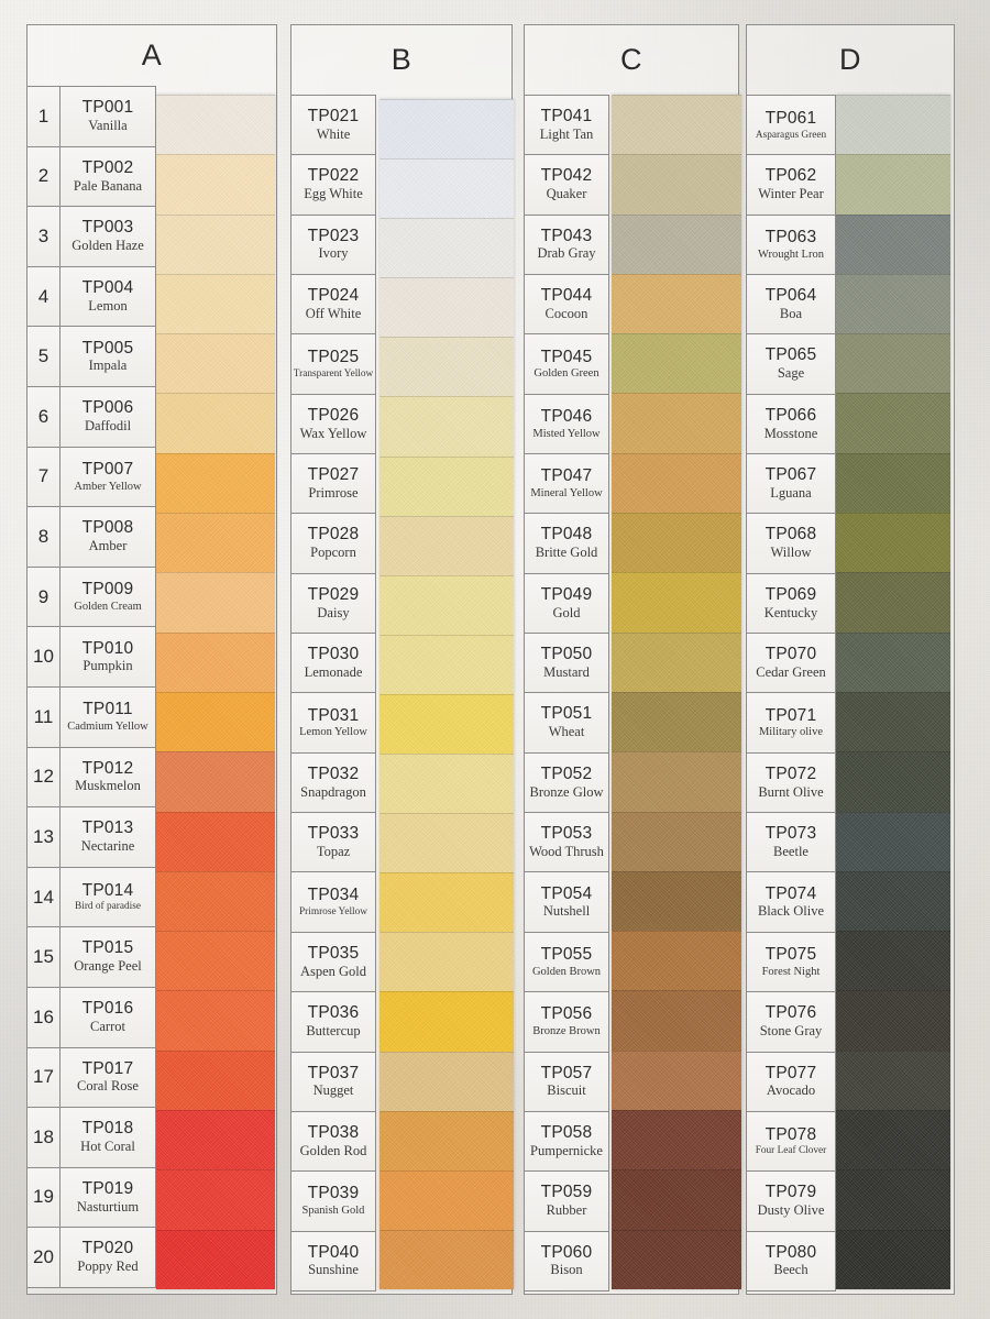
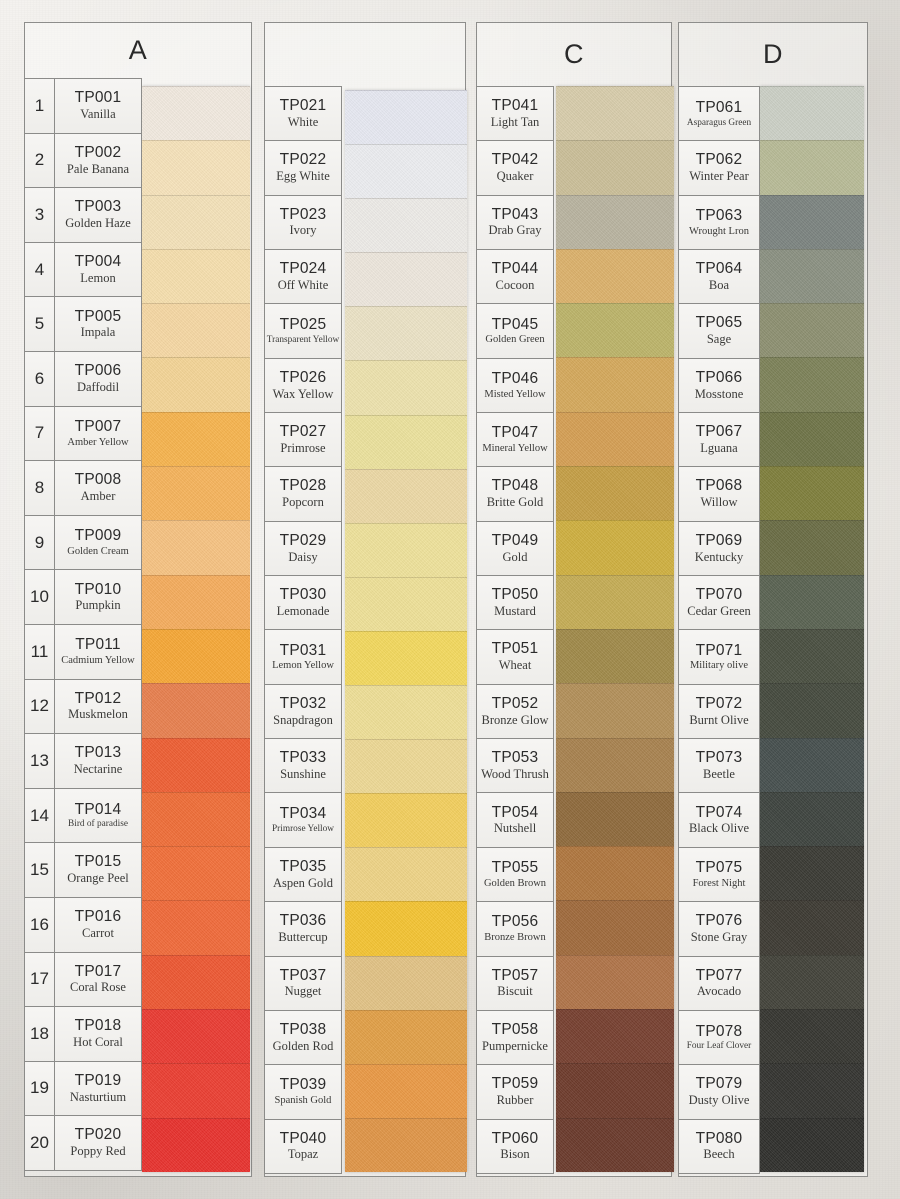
  A
  1
  TP001
  Vanilla
  2
  TP002
  Pale Banana
  3
  TP003
  Golden Haze
  4
  TP004
  Lemon
  5
  TP005
  Impala
  6
  TP006
  Daffodil
  7
  TP007
  Amber Yellow
  8
  TP008
  Amber
  9
  TP009
  Golden Cream
  10
  TP010
  Pumpkin
  11
  TP011
  Cadmium Yellow
  12
  TP012
  Muskmelon
  13
  TP013
  Nectarine
  14
  TP014
  Bird of paradise
  15
  TP015
  Orange Peel
  16
  TP016
  Carrot
  17
  TP017
  Coral Rose
  18
  TP018
  Hot Coral
  19
  TP019
  Nasturtium
  20
  TP020
  Poppy Red
- B
  TP021
  White
  TP022
  Egg White
  TP023
  Ivory
  TP024
  Off White
  TP025
  Transparent Yellow
  TP026
  Wax Yellow
  TP027
  Primrose
  TP028
  Popcorn
  TP029
  Daisy
  TP030
  Lemonade
  TP031
  Lemon Yellow
  TP032
  Snapdragon
  TP033
- Topaz
+ Sunshine
  TP034
  Primrose Yellow
  TP035
  Aspen Gold
  TP036
  Buttercup
  TP037
  Nugget
  TP038
  Golden Rod
  TP039
  Spanish Gold
  TP040
- Sunshine
+ Topaz
  C
  TP041
  Light Tan
  TP042
  Quaker
  TP043
  Drab Gray
  TP044
  Cocoon
  TP045
  Golden Green
  TP046
  Misted Yellow
  TP047
  Mineral Yellow
  TP048
  Britte Gold
  TP049
  Gold
  TP050
  Mustard
  TP051
  Wheat
  TP052
  Bronze Glow
  TP053
  Wood Thrush
  TP054
  Nutshell
  TP055
  Golden Brown
  TP056
  Bronze Brown
  TP057
  Biscuit
  TP058
  Pumpernicke
  TP059
  Rubber
  TP060
  Bison
  D
  TP061
  Asparagus Green
  TP062
  Winter Pear
  TP063
  Wrought Lron
  TP064
  Boa
  TP065
  Sage
  TP066
  Mosstone
  TP067
  Lguana
  TP068
  Willow
  TP069
  Kentucky
  TP070
  Cedar Green
  TP071
  Military olive
  TP072
  Burnt Olive
  TP073
  Beetle
  TP074
  Black Olive
  TP075
  Forest Night
  TP076
  Stone Gray
  TP077
  Avocado
  TP078
  Four Leaf Clover
  TP079
  Dusty Olive
  TP080
  Beech
